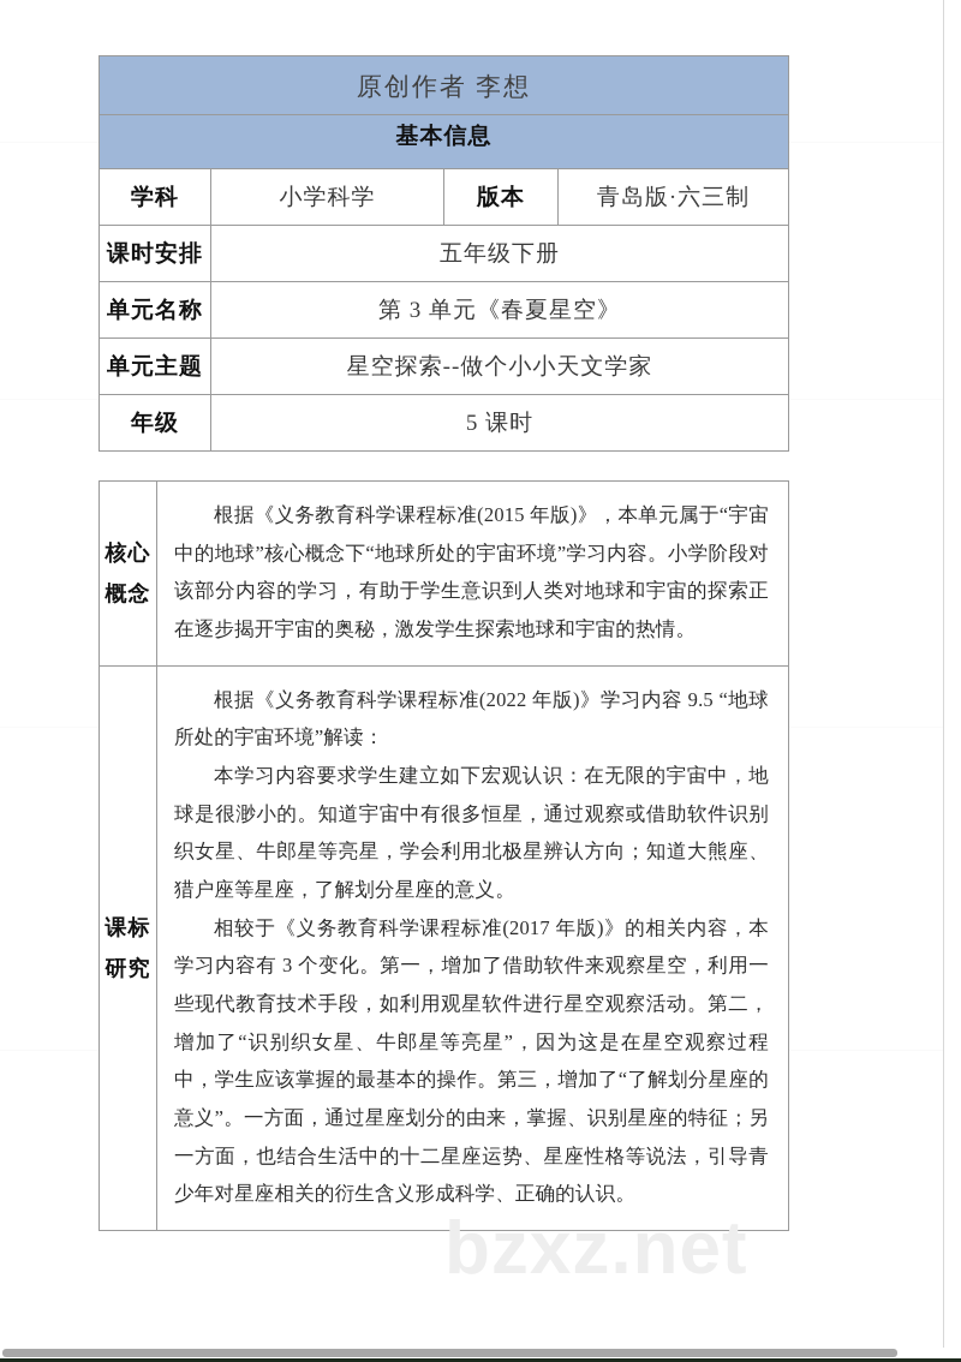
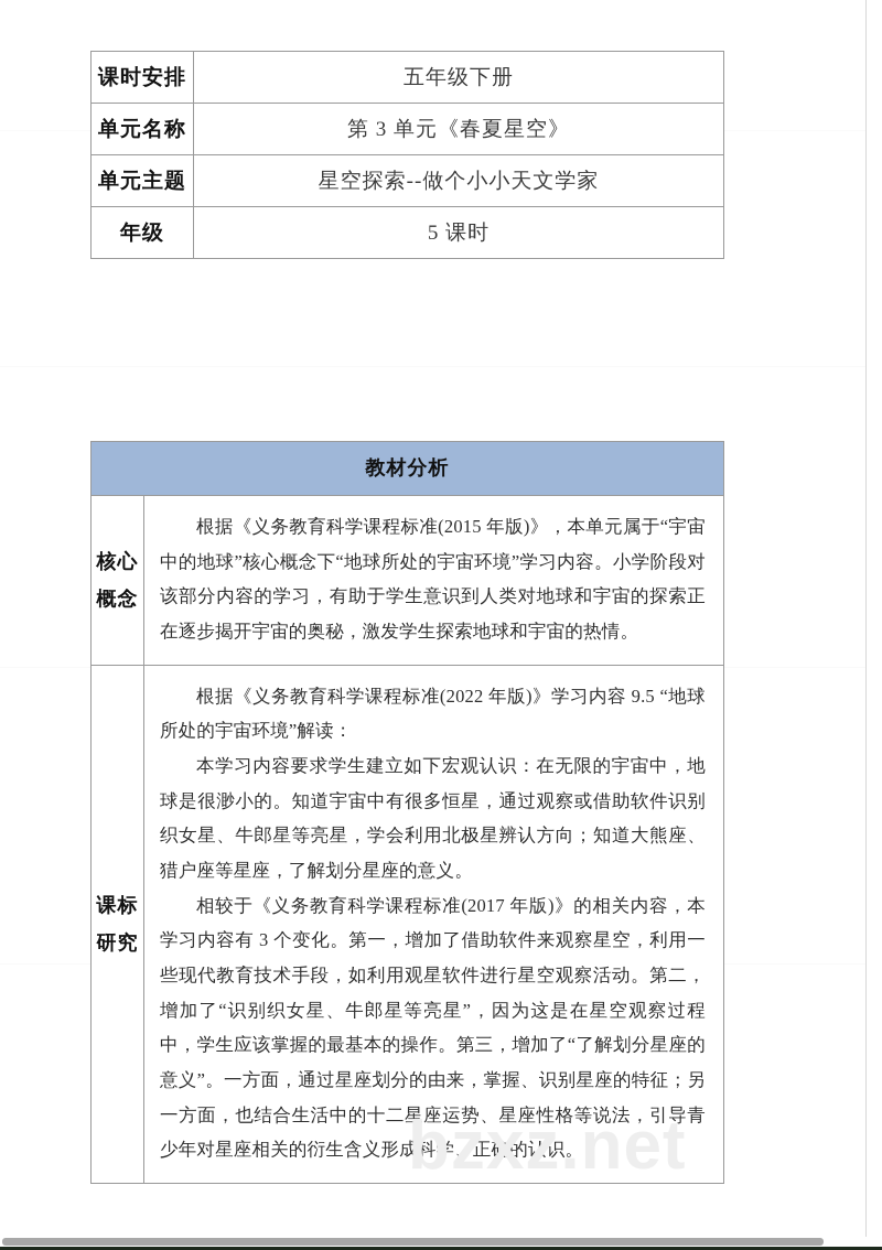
- 原创作者 李想
- 基本信息
- 学科	小学科学	版本	青岛版·六三制
  课时安排	五年级下册
  单元名称	第 3 单元《春夏星空》
  单元主题	星空探索--做个小小天文学家
  年级	5 课时
+ 教材分析
  核心 概念	根据《义务教育科学课程标准(2015 年版)》，本单元属于“宇宙中的地球”核心概念下“地球所处的宇宙环境”学习内容。小学阶段对该部分内容的学习，有助于学生意识到人类对地球和宇宙的探索正在逐步揭开宇宙的奥秘，激发学生探索地球和宇宙的热情。
  课标 研究	根据《义务教育科学课程标准(2022 年版)》学习内容 9.5 “地球所处的宇宙环境”解读： 本学习内容要求学生建立如下宏观认识：在无限的宇宙中，地球是很渺小的。知道宇宙中有很多恒星，通过观察或借助软件识别织女星、牛郎星等亮星，学会利用北极星辨认方向；知道大熊座、猎户座等星座，了解划分星座的意义。 相较于《义务教育科学课程标准(2017 年版)》的相关内容，本学习内容有 3 个变化。第一，增加了借助软件来观察星空，利用一些现代教育技术手段，如利用观星软件进行星空观察活动。第二，增加了“识别织女星、牛郎星等亮星”，因为这是在星空观察过程中，学生应该掌握的最基本的操作。第三，增加了“了解划分星座的意义”。一方面，通过星座划分的由来，掌握、识别星座的特征；另一方面，也结合生活中的十二星座运势、星座性格等说法，引导青少年对星座相关的衍生含义形成科学、正确的认识。
  bzxz.net
